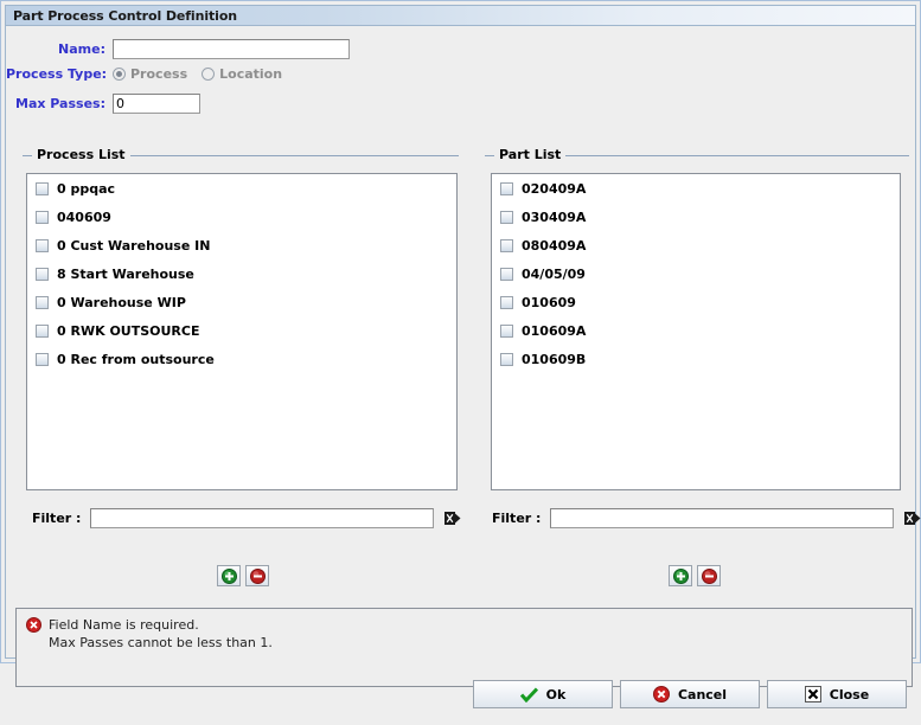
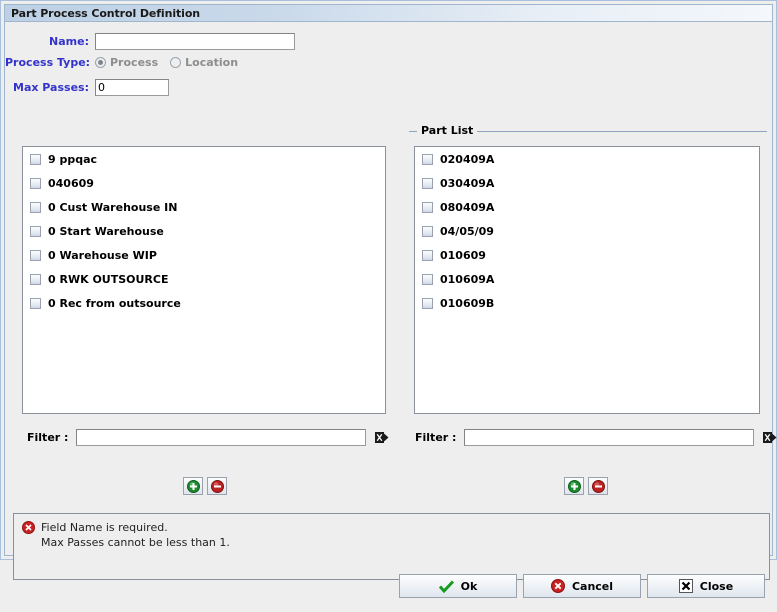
  Part Process Control Definition
  Name:
  Process Type:
  Process
  Location
  Max Passes:
  0
- Process List
- 0 ppqac
+ 9 ppqac
  040609
  0 Cust Warehouse IN
- 8 Start Warehouse
+ 0 Start Warehouse
  0 Warehouse WIP
  0 RWK OUTSOURCE
  0 Rec from outsource
  Filter :
  Part List
  020409A
  030409A
  080409A
  04/05/09
  010609
  010609A
  010609B
  Filter :
  Field Name is required.
  Max Passes cannot be less than 1.
  Ok
  Cancel
  Close
